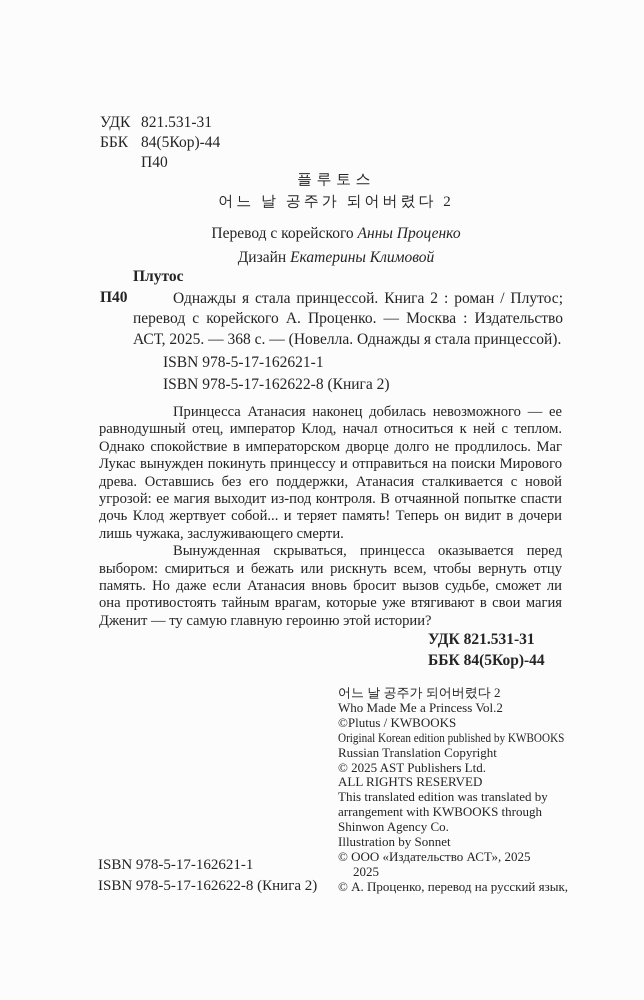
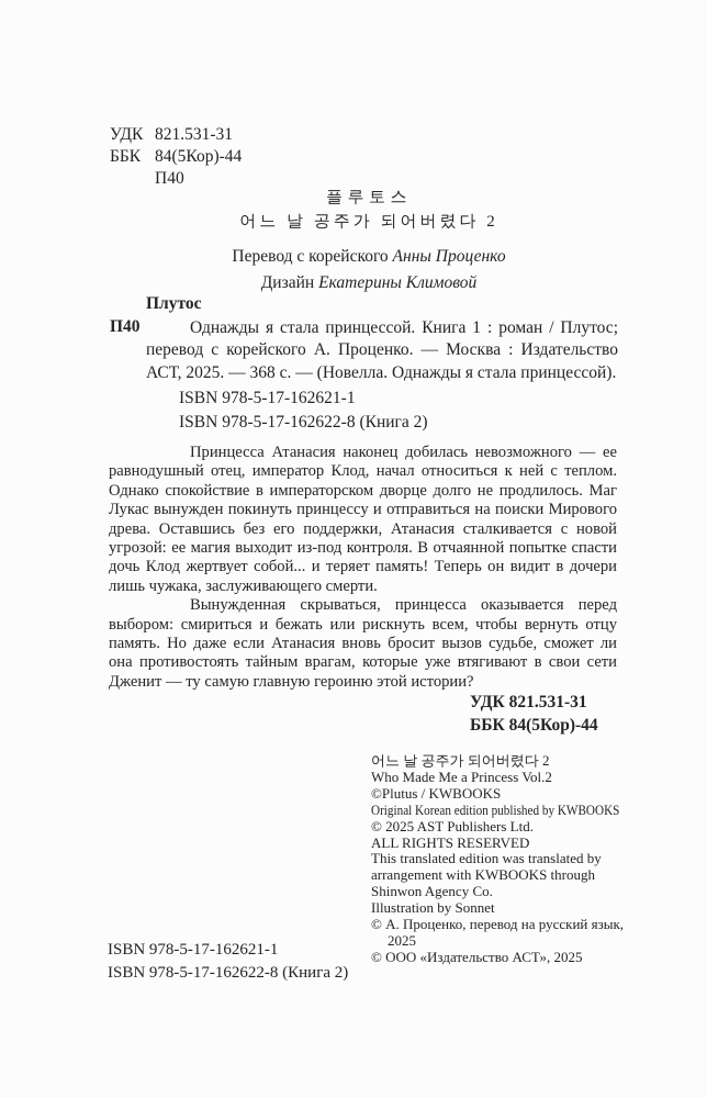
  УДК
  821.531-31
  ББК
  84(5Кор)-44
  П40
  플루토스
  어느 날 공주가 되어버렸다 2
  Перевод с корейского Анны Проценко
  Дизайн Екатерины Климовой
  Плутос
  П40
- Однажды я стала принцессой. Книга 2 : роман / Плутос; перевод с корейского А. Проценко. — Москва : Издательство АСТ, 2025. — 368 с. — (Новелла. Однажды я стала принцессой).
+ Однажды я стала принцессой. Книга 1 : роман / Плутос; перевод с корейского А. Проценко. — Москва : Издательство АСТ, 2025. — 368 с. — (Новелла. Однажды я стала принцессой).
  ISBN 978-5-17-162621-1
  ISBN 978-5-17-162622-8 (Книга 2)
  Принцесса Атанасия наконец добилась невозможного — ее равнодушный отец, император Клод, начал относиться к ней с теплом. Однако спокойствие в императорском дворце долго не продлилось. Маг Лукас вынужден покинуть принцессу и отправиться на поиски Мирового древа. Оставшись без его поддержки, Атанасия сталкивается с новой угрозой: ее магия выходит из-под контроля. В отчаянной попытке спасти дочь Клод жертвует собой... и теряет память! Теперь он видит в дочери лишь чужака, заслуживающего смерти.
- Вынужденная скрываться, принцесса оказывается перед выбором: смириться и бежать или рискнуть всем, чтобы вернуть отцу память. Но даже если Атанасия вновь бросит вызов судьбе, сможет ли она противостоять тайным врагам, которые уже втягивают в свои магия Дженит — ту самую главную героиню этой истории?
+ Вынужденная скрываться, принцесса оказывается перед выбором: смириться и бежать или рискнуть всем, чтобы вернуть отцу память. Но даже если Атанасия вновь бросит вызов судьбе, сможет ли она противостоять тайным врагам, которые уже втягивают в свои сети Дженит — ту самую главную героиню этой истории?
  УДК 821.531-31
  ББК 84(5Кор)-44
  어느 날 공주가 되어버렸다 2
  Who Made Me a Princess Vol.2
  ©Plutus / KWBOOKS
  Original Korean edition published by KWBOOKS
- Russian Translation Copyright
  © 2025 AST Publishers Ltd.
  ALL RIGHTS RESERVED
  This translated edition was translated by
  arrangement with KWBOOKS through
  Shinwon Agency Co.
  Illustration by Sonnet
- © ООО «Издательство АСТ», 2025
+ © А. Проценко, перевод на русский язык,
  2025
- © А. Проценко, перевод на русский язык,
+ © ООО «Издательство АСТ», 2025
  ISBN 978-5-17-162621-1
  ISBN 978-5-17-162622-8 (Книга 2)
